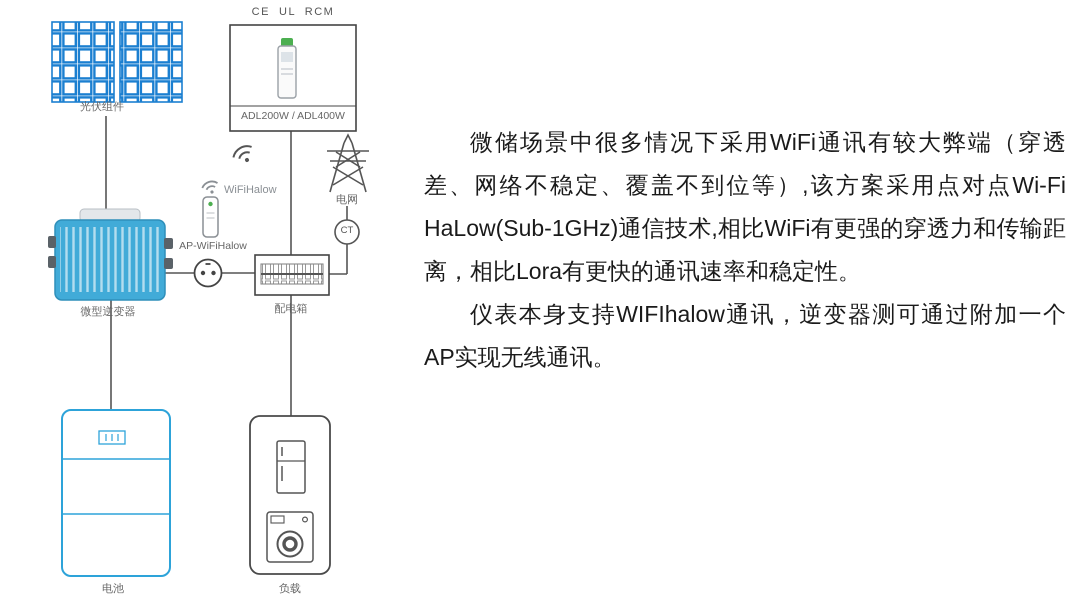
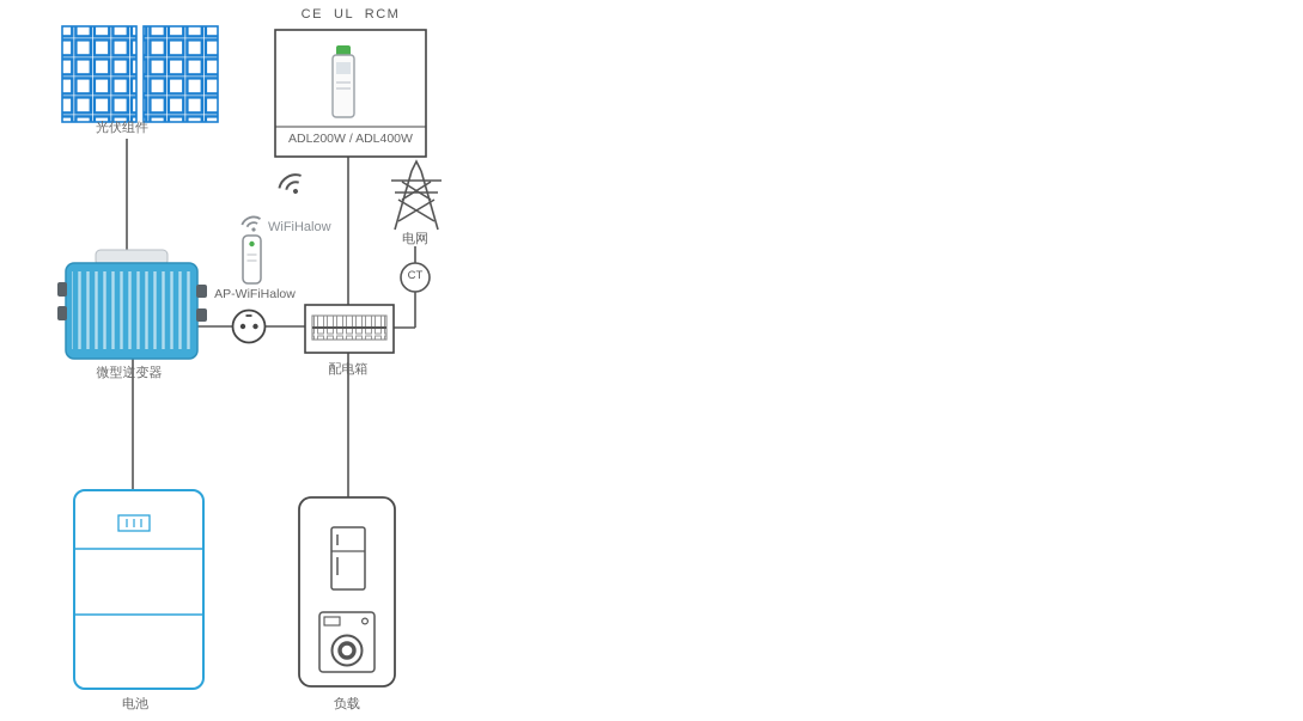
  CE UL RCM
  ADL200W / ADL400W
  光伏组件
  电网
  CT
  WiFiHalow
  AP-WiFiHalow
  微型逆变器
  配电箱
  电池
  负载
- 微储场景中很多情况下采用WiFi通讯有较大弊端（穿透差、网络不稳定、覆盖不到位等）,该方案采用点对点Wi-Fi HaLow(Sub-1GHz)通信技术,相比WiFi有更强的穿透力和传输距离，相比Lora有更快的通讯速率和稳定性。
- 仪表本身支持WIFIhalow通讯，逆变器测可通过附加一个AP实现无线通讯。
